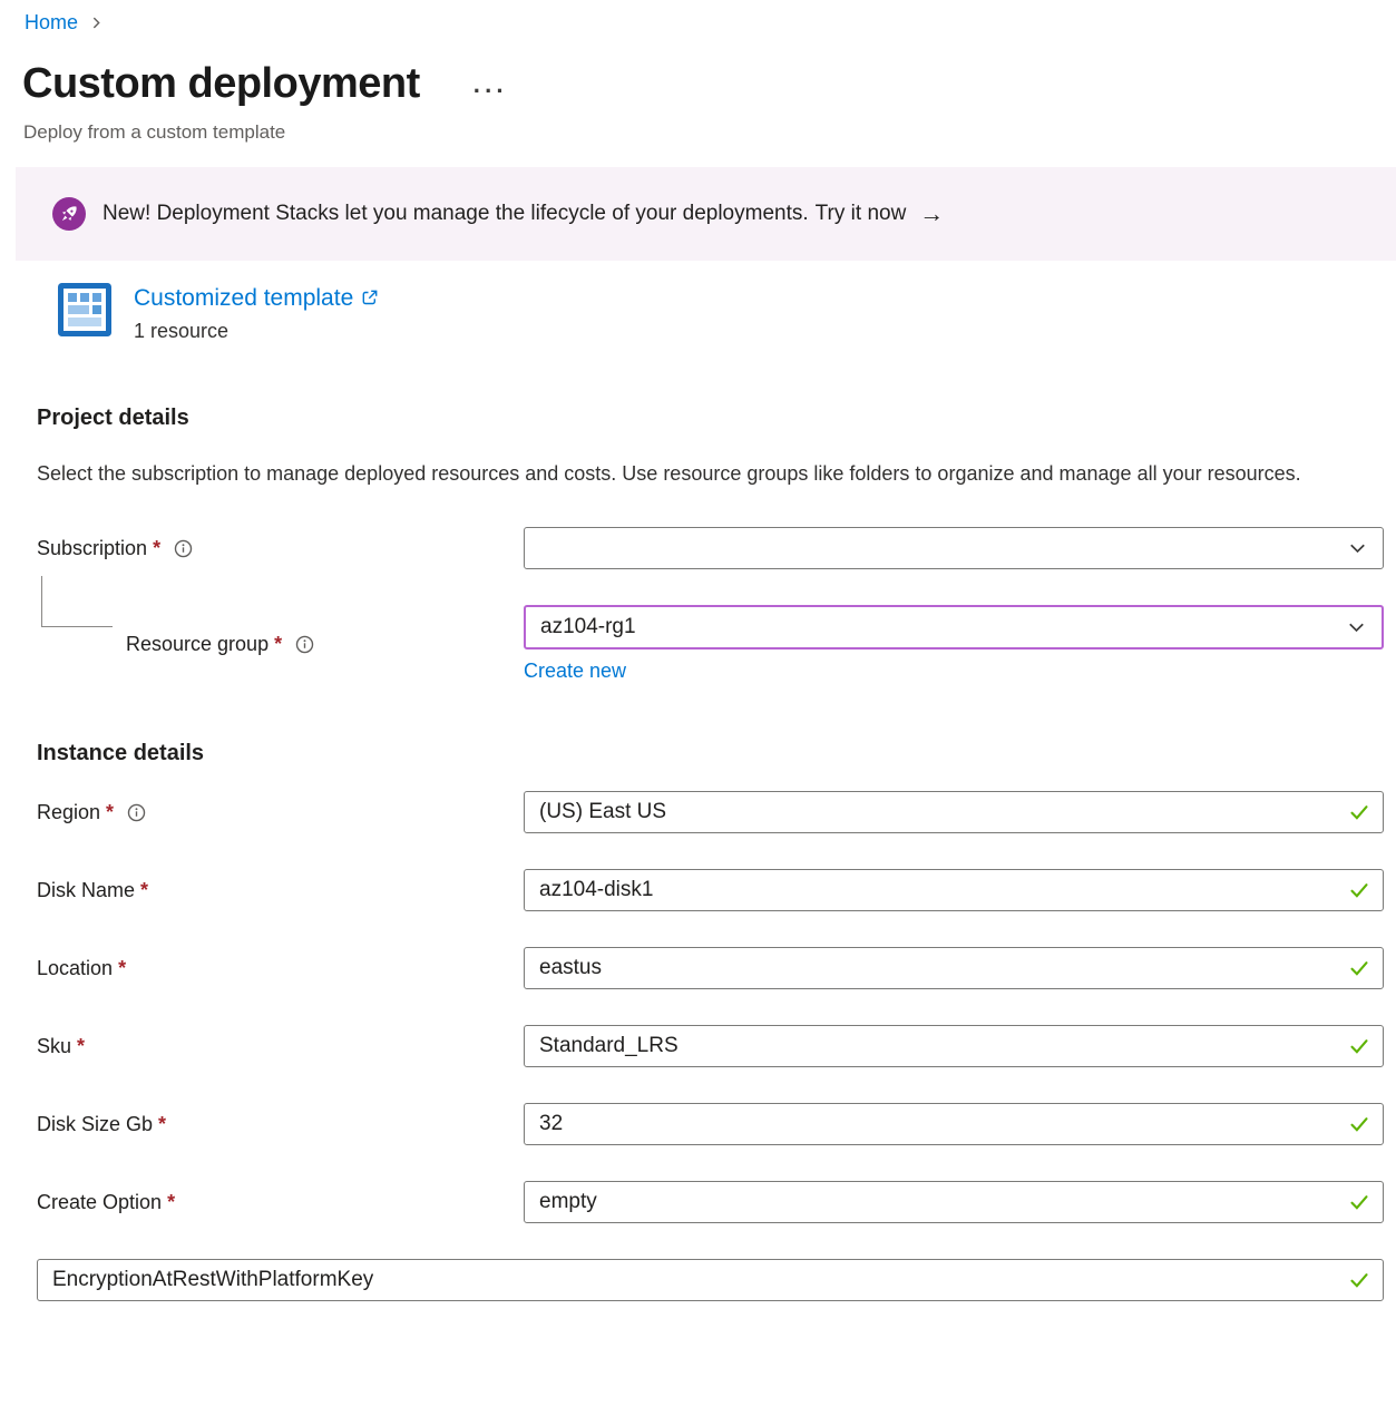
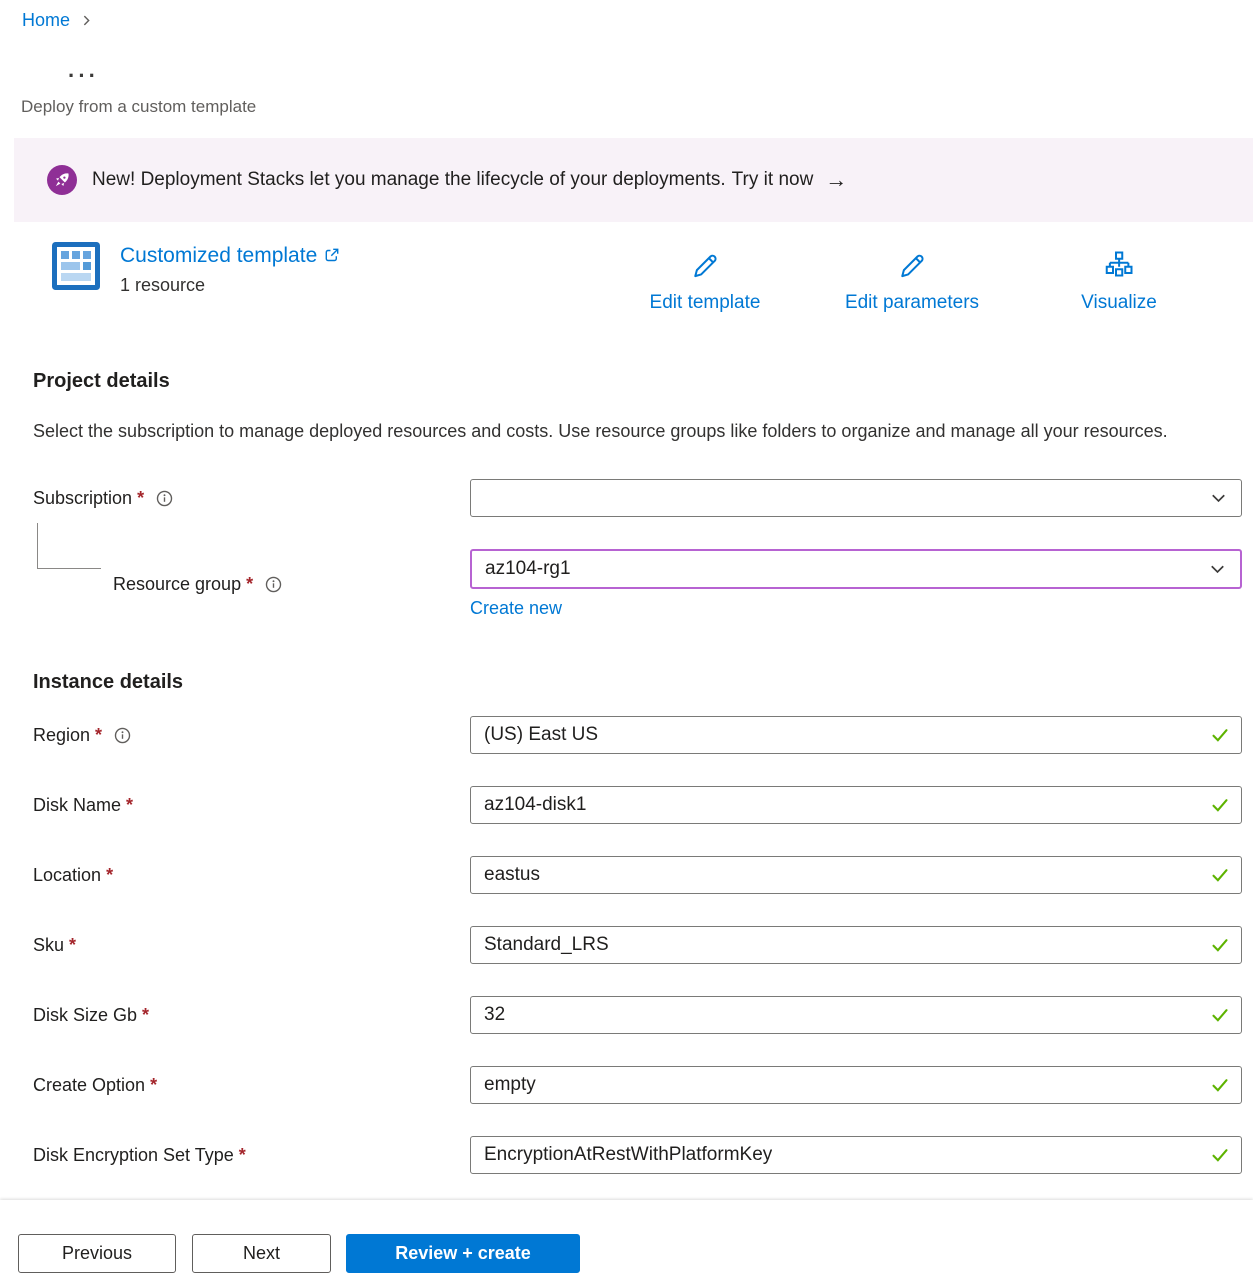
  Home
- Custom deployment
  ···
  Deploy from a custom template
  New! Deployment Stacks let you manage the lifecycle of your deployments.
  Try it now
  →
  Customized template
  1 resource
+ Edit template
+ Edit parameters
+ Visualize
  Project details
  Select the subscription to manage deployed resources and costs. Use resource groups like folders to organize and manage all your resources.
  Subscription
  Resource group
  az104-rg1
  Create new
  Instance details
  Region
  (US) East US
  Disk Name
  az104-disk1
  Location
  eastus
  Sku
  Standard_LRS
  Disk Size Gb
  32
  Create Option
  empty
+ Disk Encryption Set Type
  EncryptionAtRestWithPlatformKey
+ Previous
+ Next
+ Review + create
